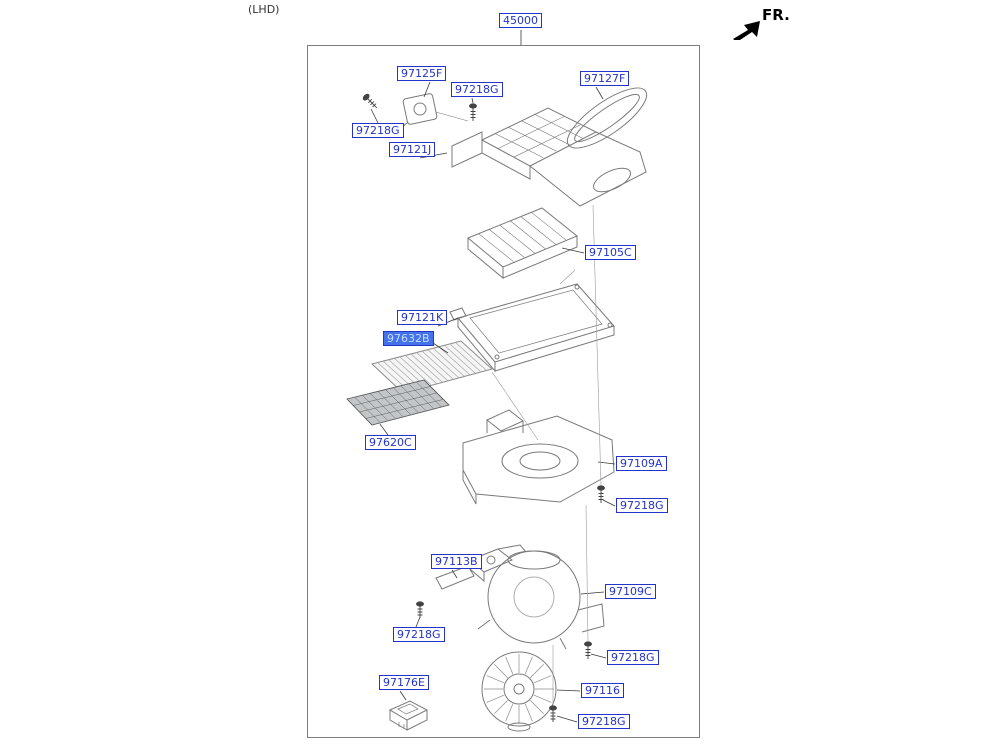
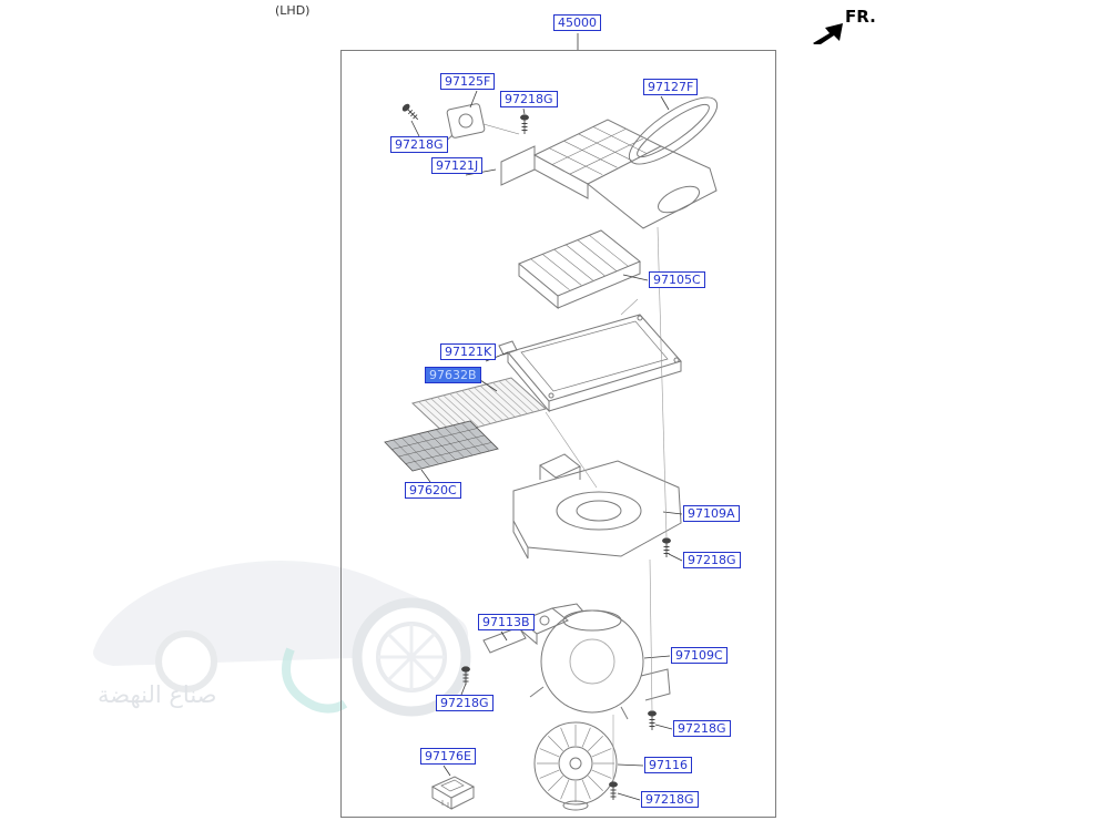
+ صناع النهضة
  (LHD)
  FR.
  45000
  97125F
  97218G
  97127F
  97218G
  97121J
  97105C
  97121K
  97632B
  97620C
  97109A
  97218G
  97113B
  97109C
  97218G
  97218G
  97116
  97218G
  97176E
